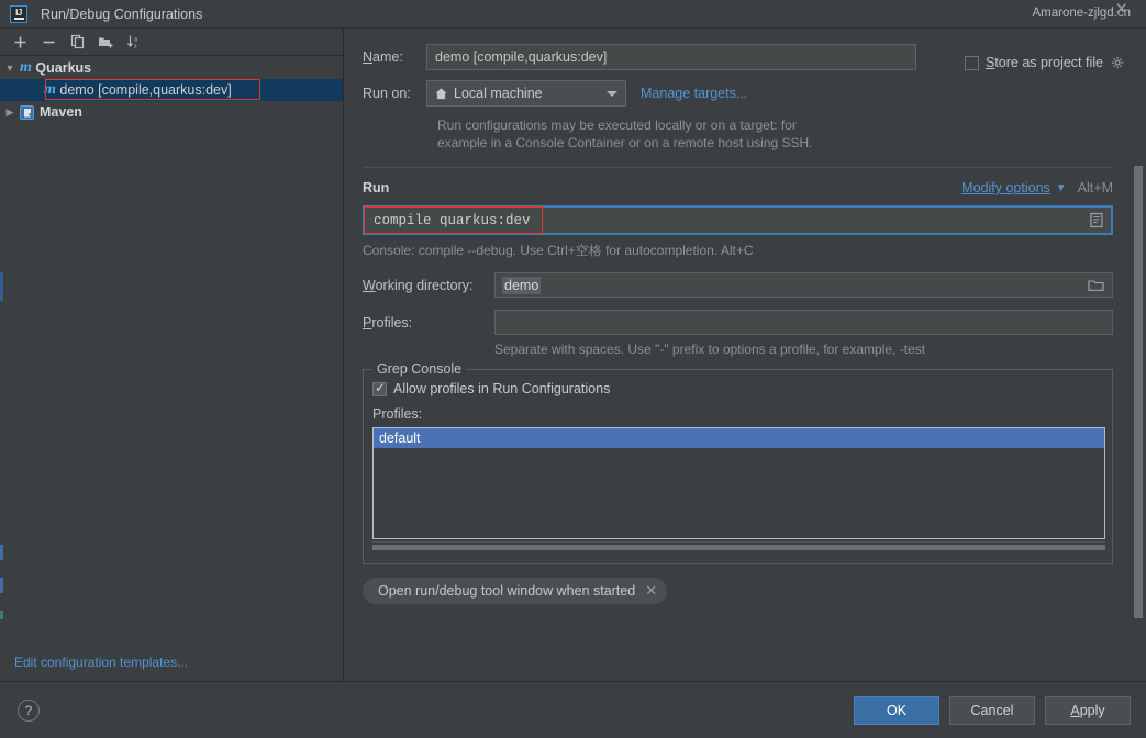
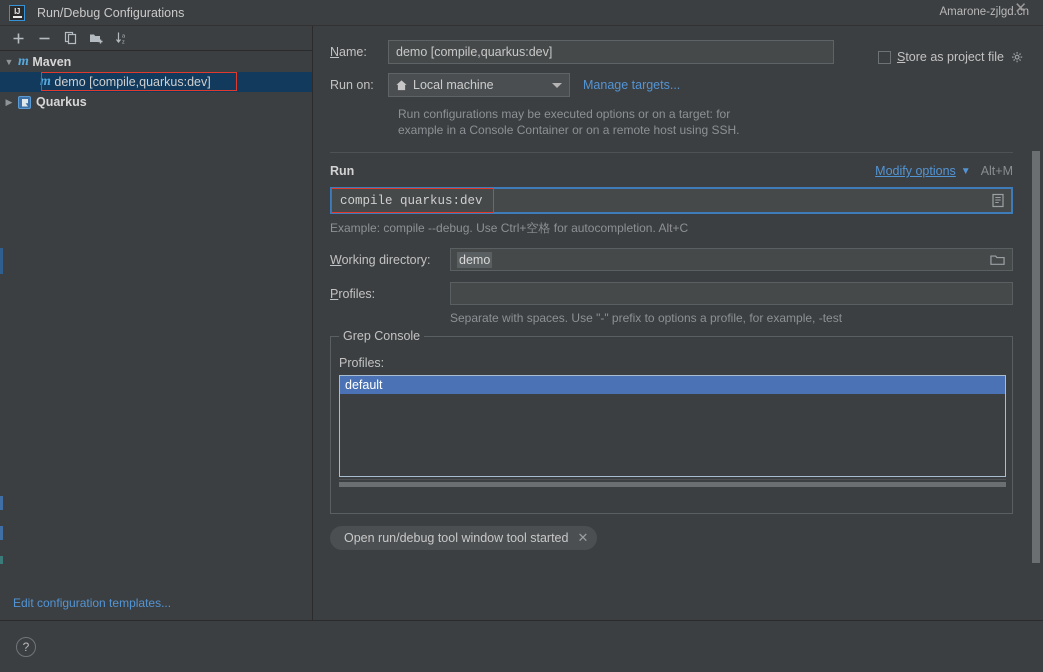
  IJ
  Run/Debug Configurations
  Amarone-zjlgd.cn
  ✕
  ▼
  m
- Quarkus
+ Maven
  m
  demo [compile,quarkus:dev]
  ▶
- Maven
+ Quarkus
  Edit configuration templates...
  Store as project file
  Name:
  demo [compile,quarkus:dev]
  Run on:
  Local machine
  Manage targets...
- Run configurations may be executed locally or on a target: for
+ Run configurations may be executed options or on a target: for
  example in a Console Container or on a remote host using SSH.
  Run
  Modify options
  ▼
  Alt+M
  compile quarkus:dev
- Console: compile --debug. Use Ctrl+空格 for autocompletion. Alt+C
+ Example: compile --debug. Use Ctrl+空格 for autocompletion. Alt+C
  Working directory:
  demo
  Profiles:
  Separate with spaces. Use "-" prefix to options a profile, for example, -test
  Grep Console
- Allow profiles in Run Configurations
  Profiles:
  default
- Open run/debug tool window when started
+ Open run/debug tool window tool started
  ✕
  ?
- OK
- Cancel
- A
- pply
